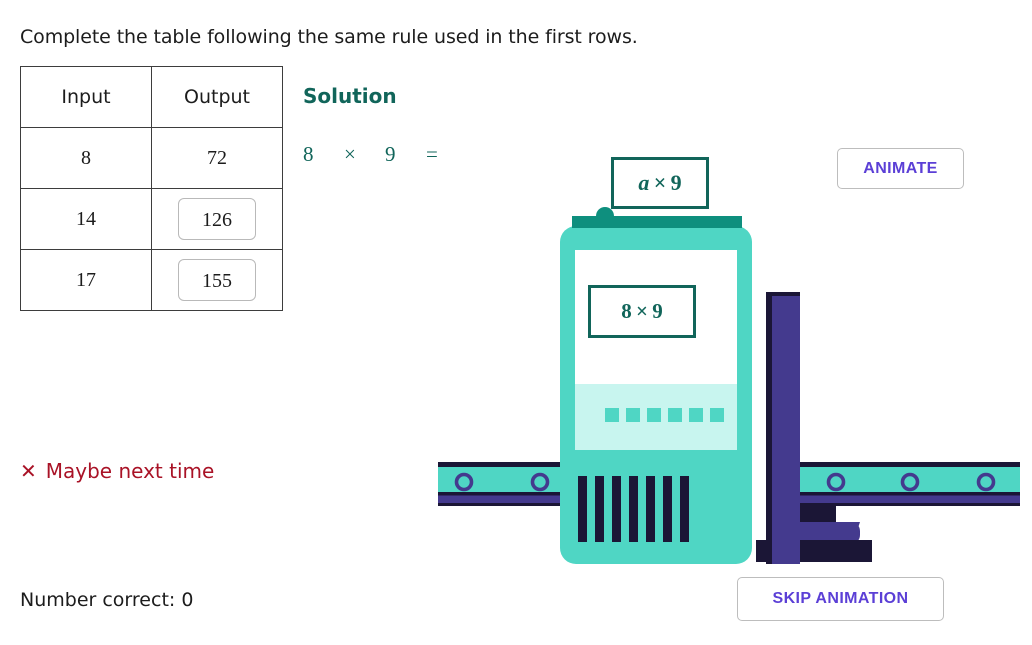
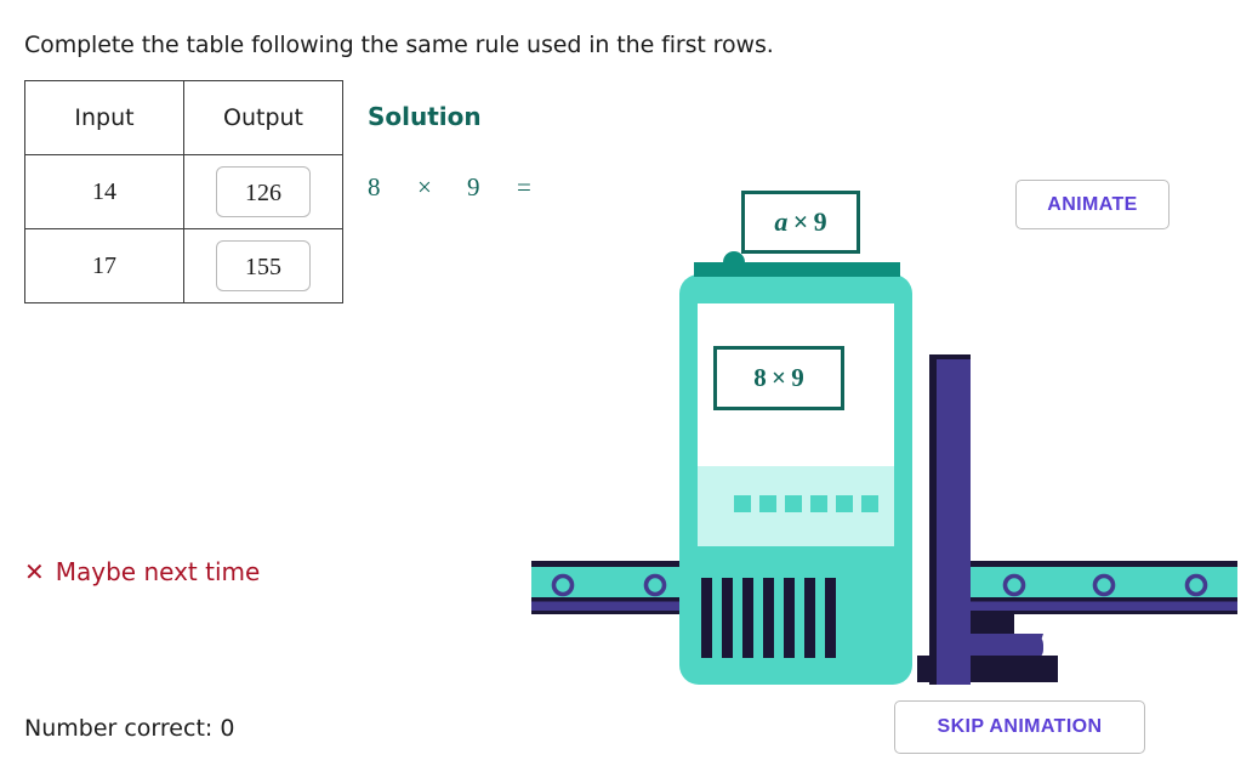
  Complete the table following the same rule used in the first rows.
  Input	Output
- 8	72
  14	126
  17	155
  ✕
  Maybe next time
  Number correct: 0
  Solution
  8
  ×
  9
  =
  ANIMATE
  SKIP ANIMATION
  a × 9
  8 × 9
